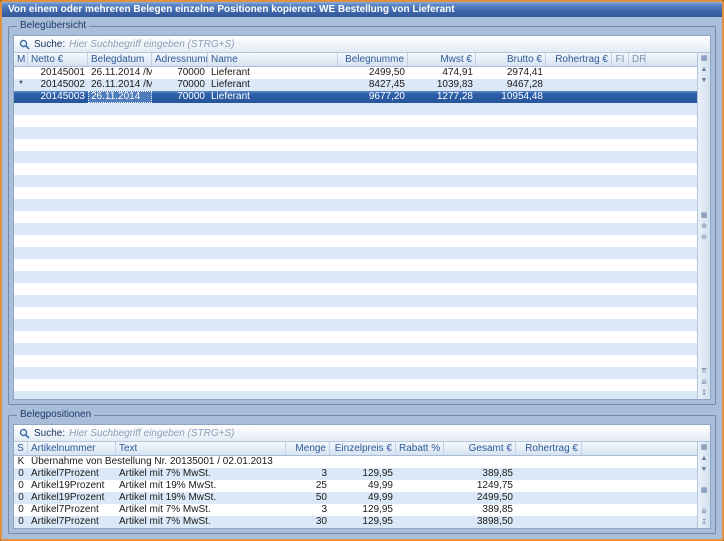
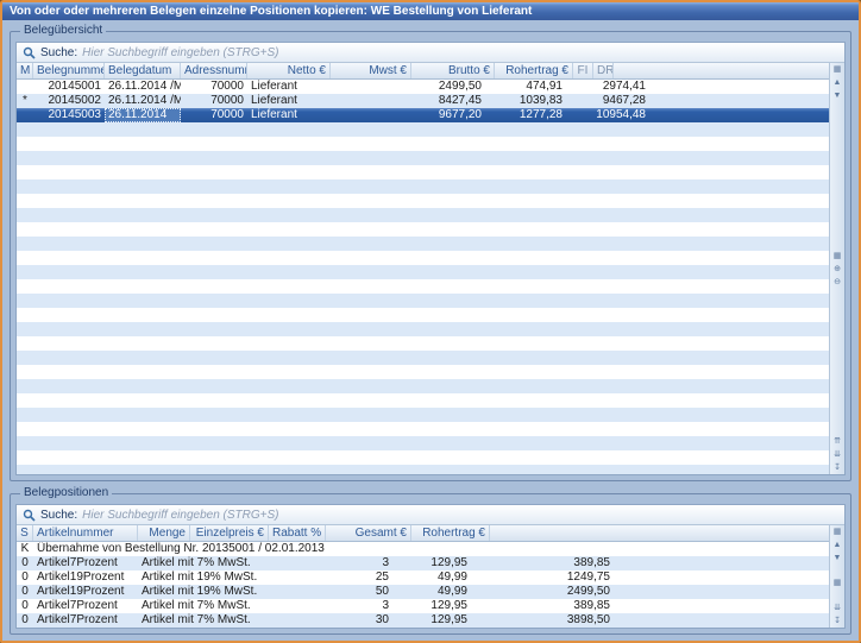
- Von einem oder mehreren Belegen einzelne Positionen kopieren: WE Bestellung von Lieferant
+ Von oder oder mehreren Belegen einzelne Positionen kopieren: WE Bestellung von Lieferant
  Belegübersicht
  Suche:
  Hier Suchbegriff eingeben (STRG+S)
  M
- Netto €
+ Belegnumme
  Belegdatum
  Adressnum
- Name
- Belegnumme
+ Netto €
  Mwst €
  Brutto €
  Rohertrag €
  FI
  DR
  20145001
  26.11.2014 /M
  70000
  Lieferant
  2499,50
  474,91
  2974,41
  *
  20145002
  26.11.2014 /M
  70000
  Lieferant
  8427,45
  1039,83
  9467,28
  20145003
  26.11.2014
  70000
  Lieferant
  9677,20
  1277,28
  10954,48
  Belegpositionen
  Suche:
  Hier Suchbegriff eingeben (STRG+S)
  S
  Artikelnummer
- Text
  Menge
  Einzelpreis €
  Rabatt %
  Gesamt €
  Rohertrag €
  K
  Übernahme von Bestellung Nr. 20135001 / 02.01.2013
  0
  Artikel7Prozent
  Artikel mit 7% MwSt.
  3
  129,95
  389,85
  0
  Artikel19Prozent
  Artikel mit 19% MwSt.
  25
  49,99
  1249,75
  0
  Artikel19Prozent
  Artikel mit 19% MwSt.
  50
  49,99
  2499,50
  0
  Artikel7Prozent
  Artikel mit 7% MwSt.
  3
  129,95
  389,85
  0
  Artikel7Prozent
  Artikel mit 7% MwSt.
  30
  129,95
  3898,50
